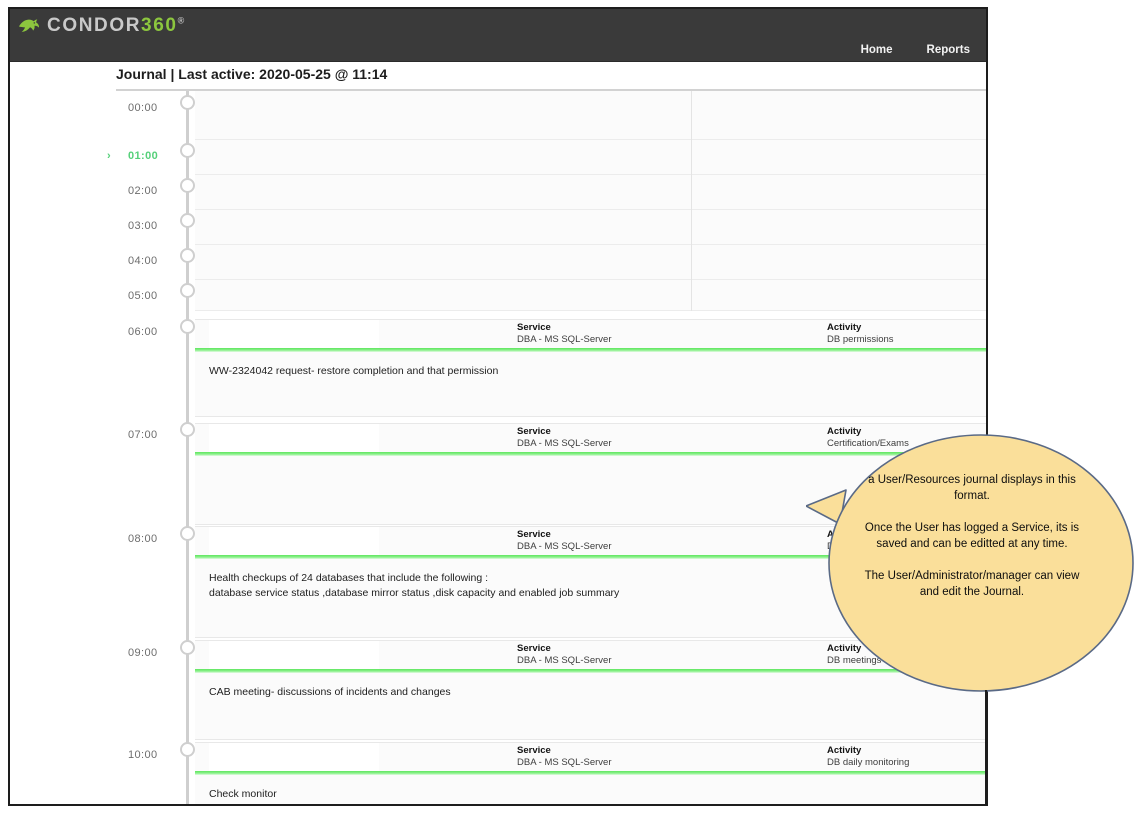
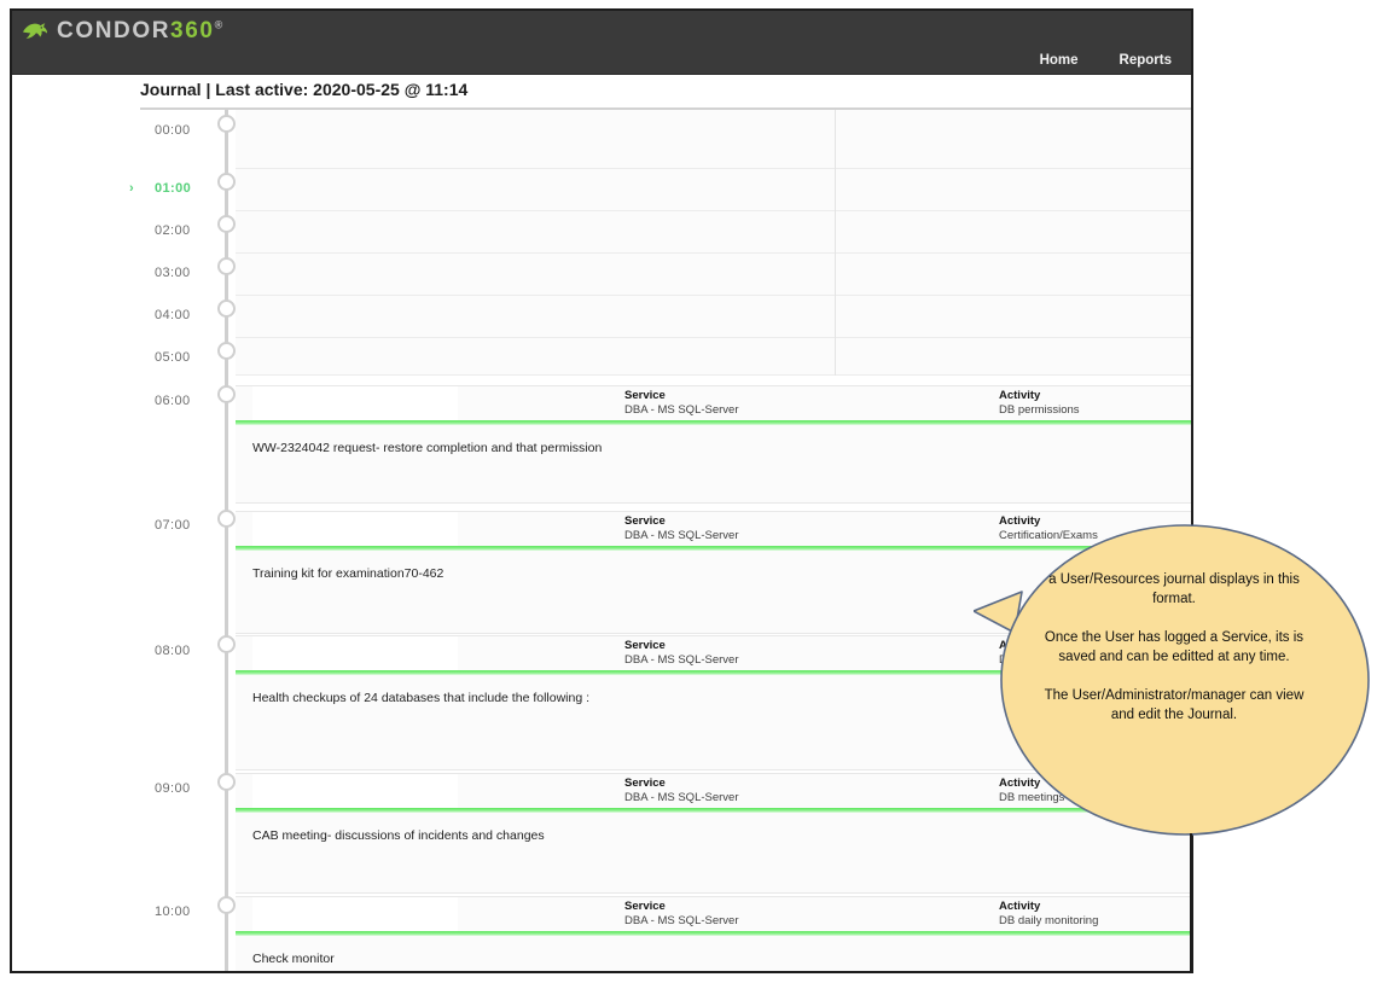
  CONDOR360®
  Home
  Reports
  Journal | Last active: 2020-05-25 @ 11:14
  00:00
  ›
  01:00
  02:00
  03:00
  04:00
  05:00
  06:00
  07:00
  08:00
  09:00
  10:00
  Service
  DBA - MS SQL-Server
  Activity
  DB permissions
  WW-2324042 request- restore completion and that permission
  Service
  DBA - MS SQL-Server
  Activity
  Certification/Exams
+ Training kit for examination70-462
  Service
  DBA - MS SQL-Server
  Health checkups of 24 databases that include the following :
- database service status ,database mirror status ,disk capacity and enabled job summary
  Service
  DBA - MS SQL-Server
  Activity
  DB meetings
  CAB meeting- discussions of incidents and changes
  Service
  DBA - MS SQL-Server
  Activity
  DB daily monitoring
  Check monitor
  a User/Resources journal displays in this format.
  Once the User has logged a Service, its is saved and can be editted at any time.
  The User/Administrator/manager can view and edit the Journal.
